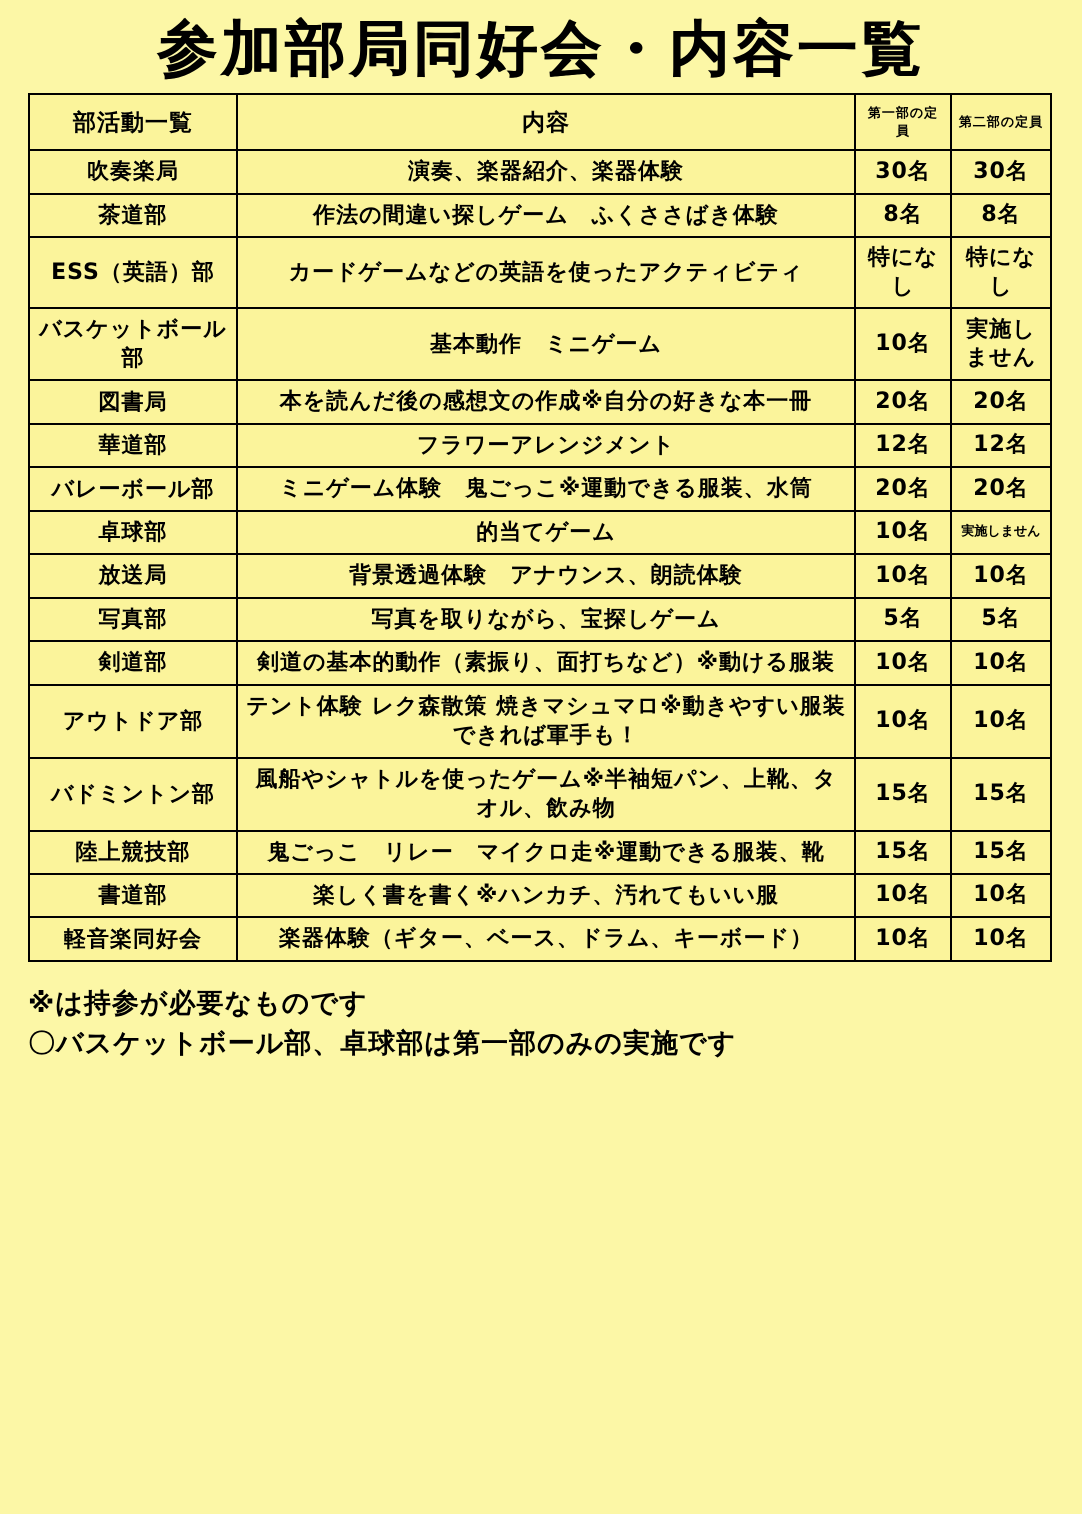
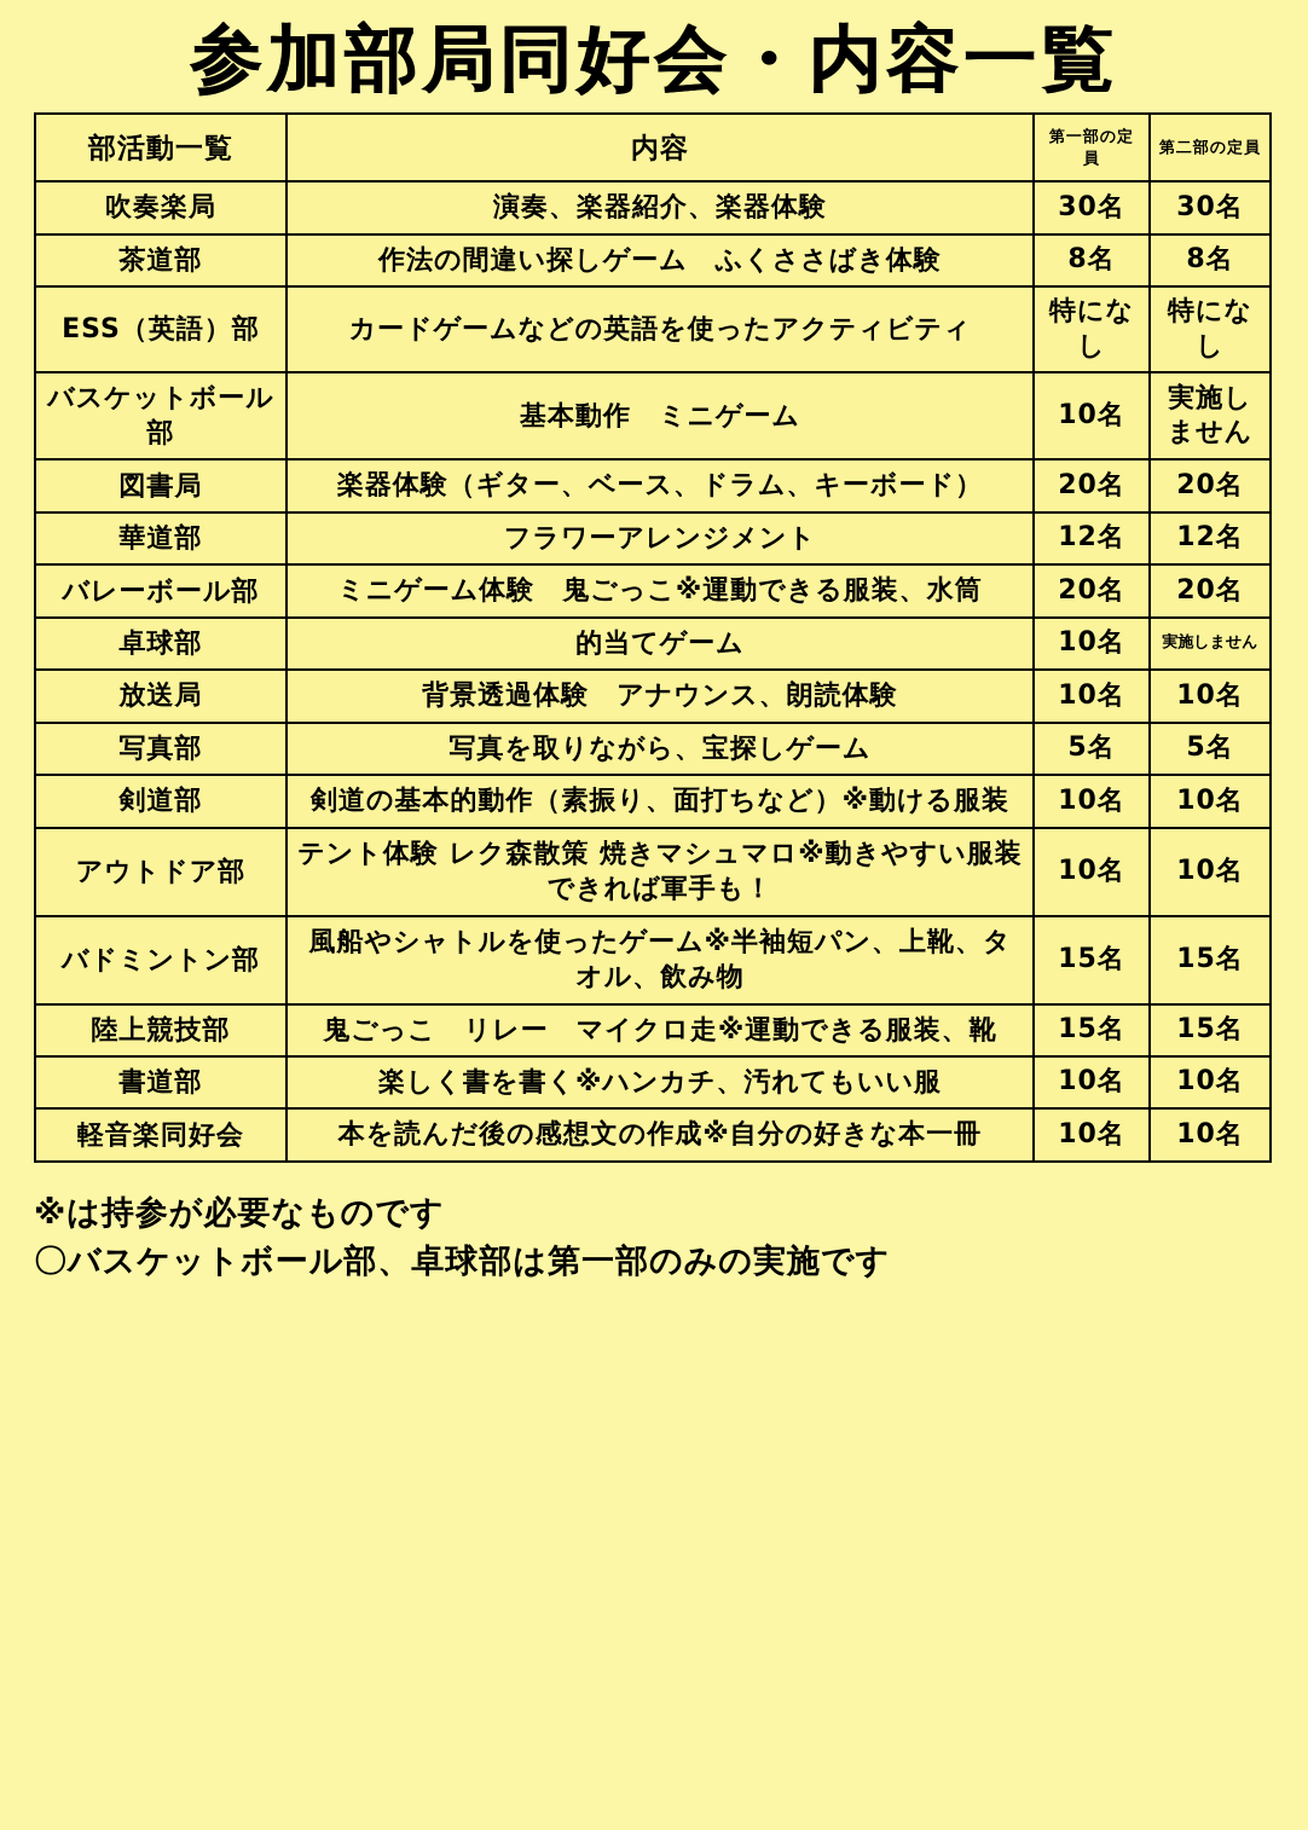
  参加部局同好会・内容一覧
  部活動一覧	内容	第一部の定員	第二部の定員
  吹奏楽局	演奏、楽器紹介、楽器体験	30名	30名
  茶道部	作法の間違い探しゲーム ふくささばき体験	8名	8名
  ESS（英語）部	カードゲームなどの英語を使ったアクティビティ	特になし	特になし
  バスケットボール部	基本動作 ミニゲーム	10名	実施しません
- 図書局	本を読んだ後の感想文の作成※自分の好きな本一冊	20名	20名
+ 図書局	楽器体験（ギター、ベース、ドラム、キーボード）	20名	20名
  華道部	フラワーアレンジメント	12名	12名
  バレーボール部	ミニゲーム体験 鬼ごっこ※運動できる服装、水筒	20名	20名
  卓球部	的当てゲーム	10名	実施しません
  放送局	背景透過体験 アナウンス、朗読体験	10名	10名
  写真部	写真を取りながら、宝探しゲーム	5名	5名
  剣道部	剣道の基本的動作（素振り、面打ちなど）※動ける服装	10名	10名
  アウトドア部	テント体験 レク森散策 焼きマシュマロ※動きやすい服装 できれば軍手も！	10名	10名
  バドミントン部	風船やシャトルを使ったゲーム※半袖短パン、上靴、タオル、飲み物	15名	15名
  陸上競技部	鬼ごっこ リレー マイクロ走※運動できる服装、靴	15名	15名
  書道部	楽しく書を書く※ハンカチ、汚れてもいい服	10名	10名
- 軽音楽同好会	楽器体験（ギター、ベース、ドラム、キーボード）	10名	10名
+ 軽音楽同好会	本を読んだ後の感想文の作成※自分の好きな本一冊	10名	10名
  ※は持参が必要なものです
  〇バスケットボール部、卓球部は第一部のみの実施です
